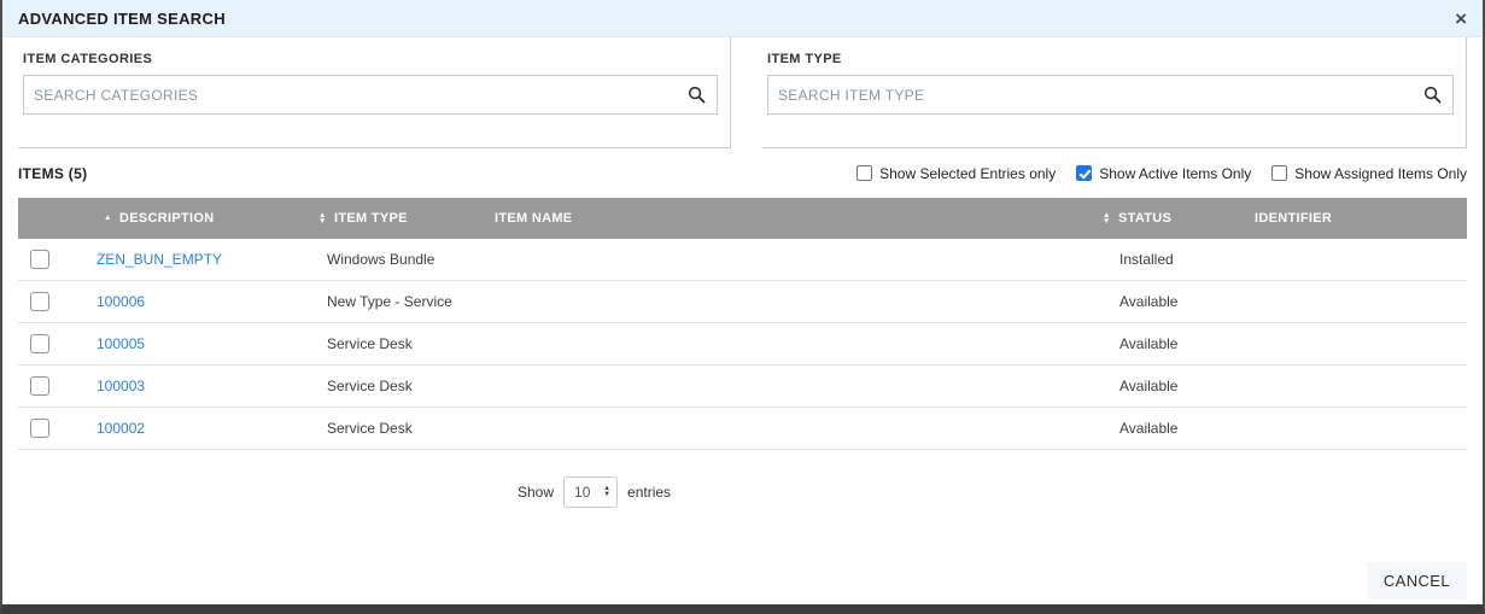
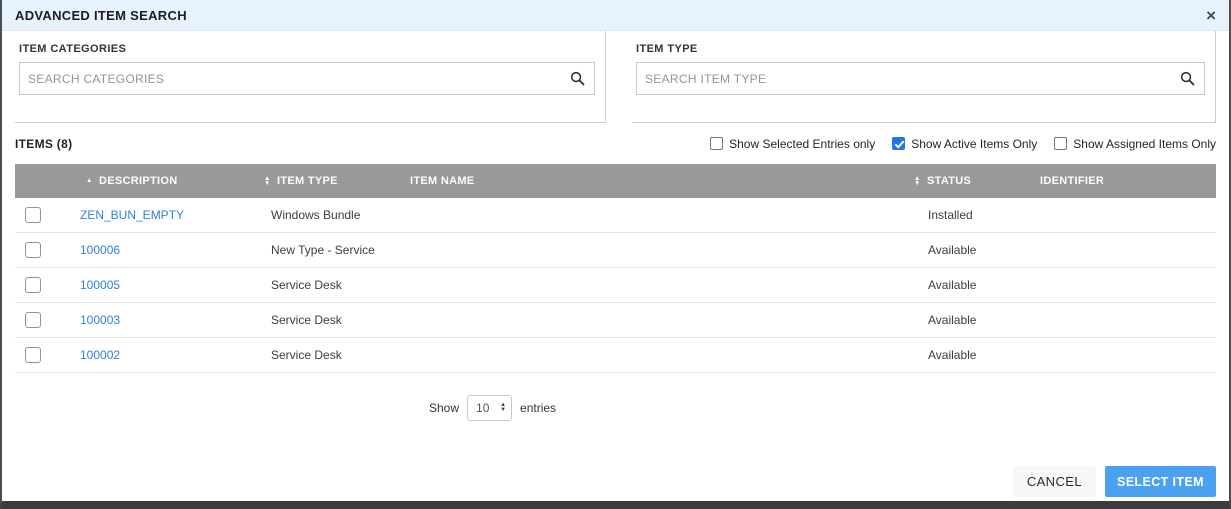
  ADVANCED ITEM SEARCH
  ×
  ITEM CATEGORIES
  SEARCH CATEGORIES
  ITEM TYPE
  SEARCH ITEM TYPE
- ITEMS (5)
+ ITEMS (8)
  Show Selected Entries only
  Show Active Items Only
  Show Assigned Items Only
  DESCRIPTION
  ITEM TYPE
  ITEM NAME
  STATUS
  IDENTIFIER
  ZEN_BUN_EMPTY
  Windows Bundle
  Installed
  100006
  New Type - Service
  Available
  100005
  Service Desk
  Available
  100003
  Service Desk
  Available
  100002
  Service Desk
  Available
  Show
  10
  entries
  CANCEL
+ SELECT ITEM
